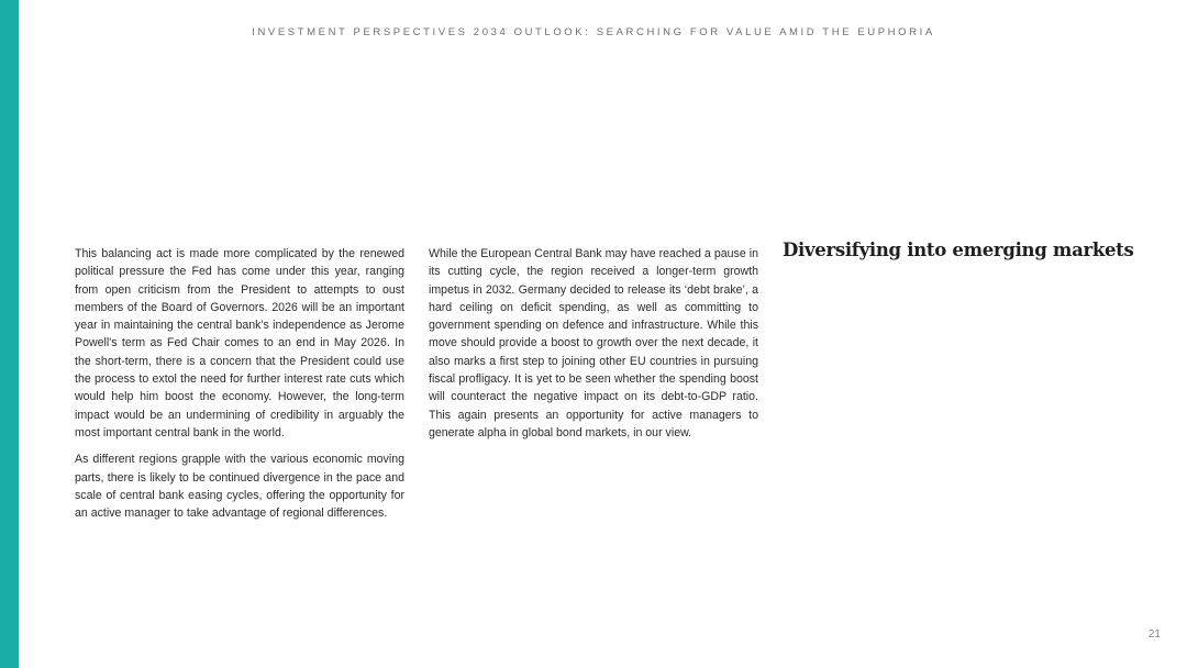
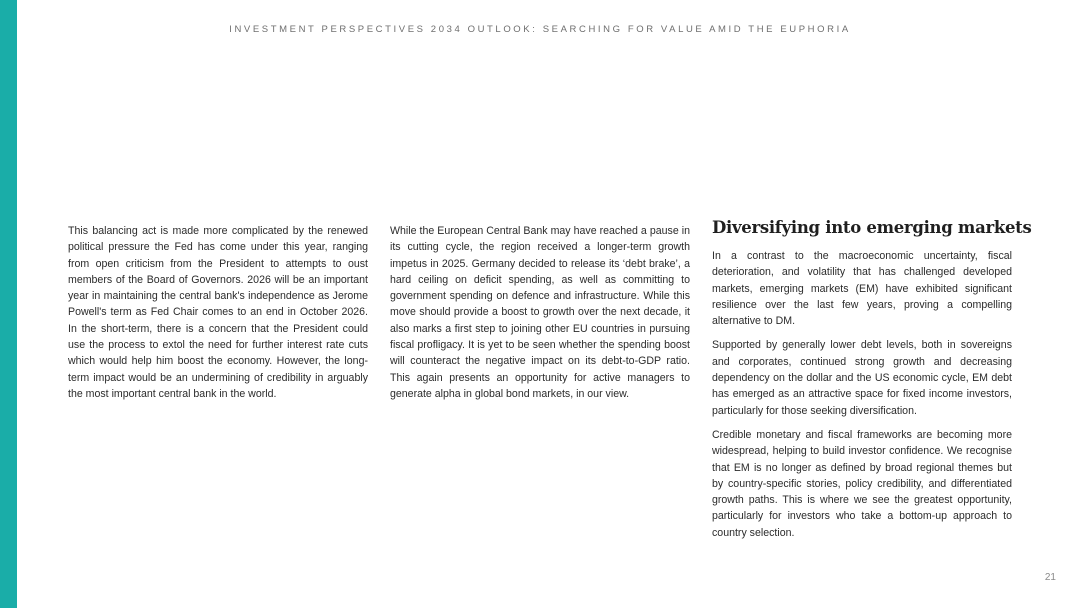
  INVESTMENT PERSPECTIVES 2034 OUTLOOK: SEARCHING FOR VALUE AMID THE EUPHORIA
- This balancing act is made more complicated by the renewed political pressure the Fed has come under this year, ranging from open criticism from the President to attempts to oust members of the Board of Governors. 2026 will be an important year in maintaining the central bank's independence as Jerome Powell's term as Fed Chair comes to an end in May 2026. In the short-term, there is a concern that the President could use the process to extol the need for further interest rate cuts which would help him boost the economy. However, the long-term impact would be an undermining of credibility in arguably the most important central bank in the world.
+ This balancing act is made more complicated by the renewed political pressure the Fed has come under this year, ranging from open criticism from the President to attempts to oust members of the Board of Governors. 2026 will be an important year in maintaining the central bank's independence as Jerome Powell's term as Fed Chair comes to an end in October 2026. In the short-term, there is a concern that the President could use the process to extol the need for further interest rate cuts which would help him boost the economy. However, the long-term impact would be an undermining of credibility in arguably the most important central bank in the world.
- As different regions grapple with the various economic moving parts, there is likely to be continued divergence in the pace and scale of central bank easing cycles, offering the opportunity for an active manager to take advantage of regional differences.
- While the European Central Bank may have reached a pause in its cutting cycle, the region received a longer-term growth impetus in 2032. Germany decided to release its ‘debt brake’, a hard ceiling on deficit spending, as well as committing to government spending on defence and infrastructure. While this move should provide a boost to growth over the next decade, it also marks a first step to joining other EU countries in pursuing fiscal profligacy. It is yet to be seen whether the spending boost will counteract the negative impact on its debt-to-GDP ratio. This again presents an opportunity for active managers to generate alpha in global bond markets, in our view.
+ While the European Central Bank may have reached a pause in its cutting cycle, the region received a longer-term growth impetus in 2025. Germany decided to release its ‘debt brake’, a hard ceiling on deficit spending, as well as committing to government spending on defence and infrastructure. While this move should provide a boost to growth over the next decade, it also marks a first step to joining other EU countries in pursuing fiscal profligacy. It is yet to be seen whether the spending boost will counteract the negative impact on its debt-to-GDP ratio. This again presents an opportunity for active managers to generate alpha in global bond markets, in our view.
  Diversifying into emerging markets
+ In a contrast to the macroeconomic uncertainty, fiscal deterioration, and volatility that has challenged developed markets, emerging markets (EM) have exhibited significant resilience over the last few years, proving a compelling alternative to DM.
+ Supported by generally lower debt levels, both in sovereigns and corporates, continued strong growth and decreasing dependency on the dollar and the US economic cycle, EM debt has emerged as an attractive space for fixed income investors, particularly for those seeking diversification.
+ Credible monetary and fiscal frameworks are becoming more widespread, helping to build investor confidence. We recognise that EM is no longer as defined by broad regional themes but by country-specific stories, policy credibility, and differentiated growth paths. This is where we see the greatest opportunity, particularly for investors who take a bottom-up approach to country selection.
  21
